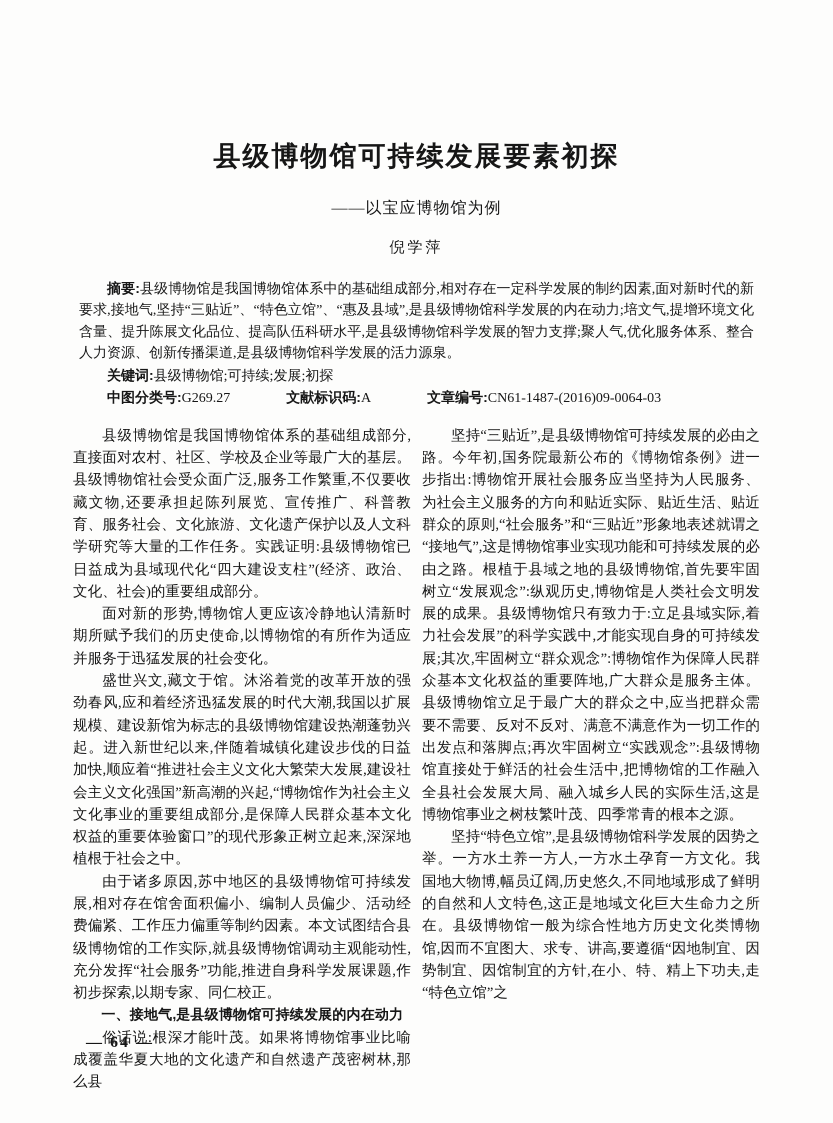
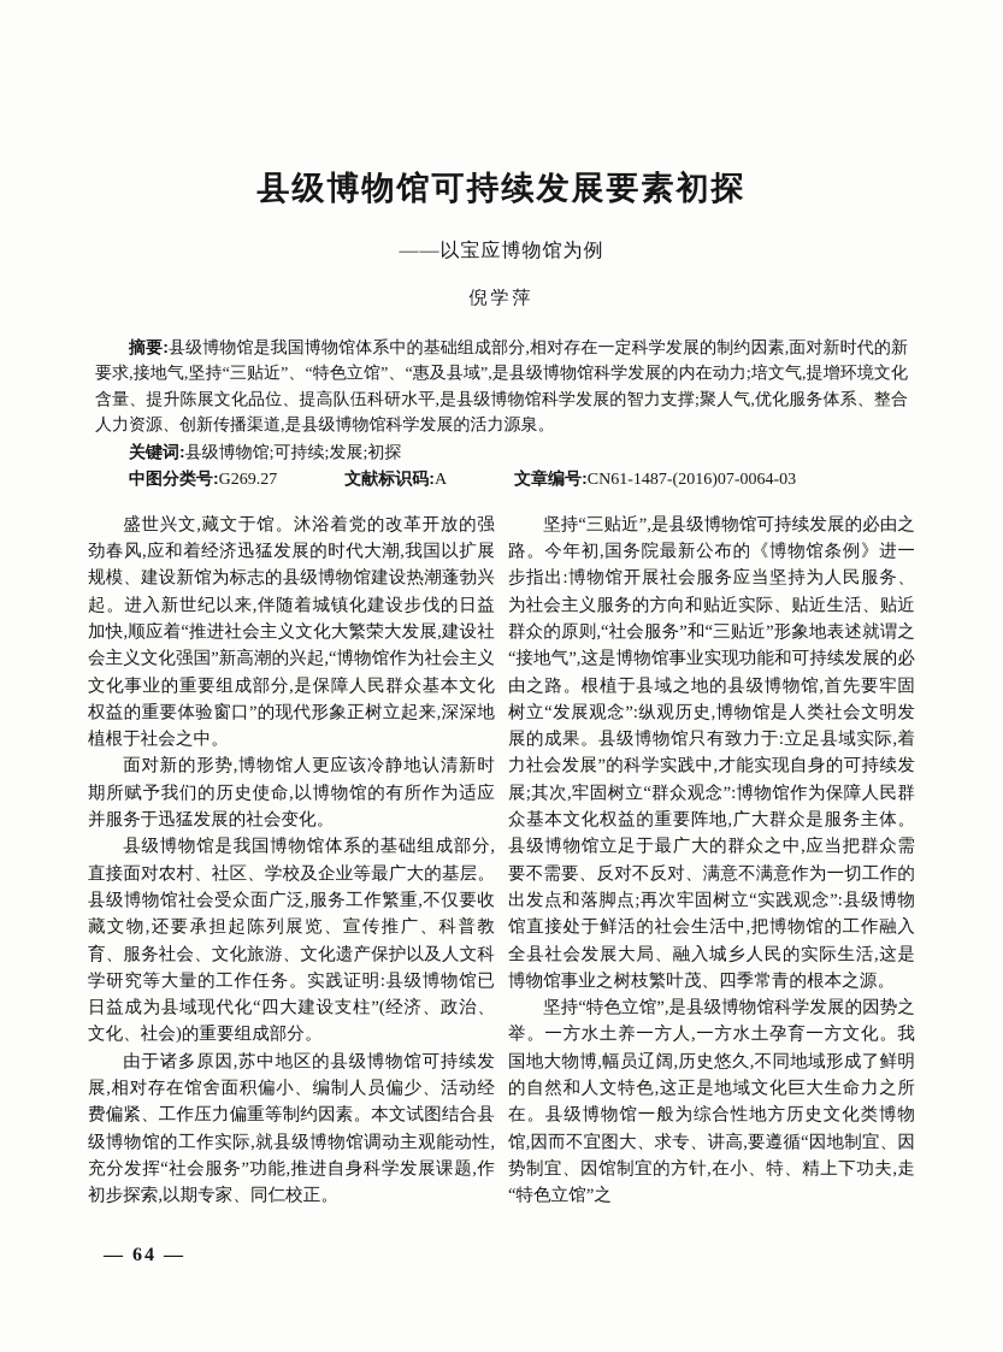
  县级博物馆可持续发展要素初探
  ——以宝应博物馆为例
  倪学萍
  摘要:县级博物馆是我国博物馆体系中的基础组成部分,相对存在一定科学发展的制约因素,面对新时代的新要求,接地气,坚持“三贴近”、“特色立馆”、“惠及县域”,是县级博物馆科学发展的内在动力;培文气,提增环境文化含量、提升陈展文化品位、提高队伍科研水平,是县级博物馆科学发展的智力支撑;聚人气,优化服务体系、整合人力资源、创新传播渠道,是县级博物馆科学发展的活力源泉。
  关键词:县级博物馆;可持续;发展;初探
- 中图分类号:G269.27 文献标识码:A 文章编号:CN61-1487-(2016)09-0064-03
+ 中图分类号:G269.27 文献标识码:A 文章编号:CN61-1487-(2016)07-0064-03
- 县级博物馆是我国博物馆体系的基础组成部分,直接面对农村、社区、学校及企业等最广大的基层。县级博物馆社会受众面广泛,服务工作繁重,不仅要收藏文物,还要承担起陈列展览、宣传推广、科普教育、服务社会、文化旅游、文化遗产保护以及人文科学研究等大量的工作任务。实践证明:县级博物馆已日益成为县域现代化“四大建设支柱”(经济、政治、文化、社会)的重要组成部分。
+ 盛世兴文,藏文于馆。沐浴着党的改革开放的强劲春风,应和着经济迅猛发展的时代大潮,我国以扩展规模、建设新馆为标志的县级博物馆建设热潮蓬勃兴起。进入新世纪以来,伴随着城镇化建设步伐的日益加快,顺应着“推进社会主义文化大繁荣大发展,建设社会主义文化强国”新高潮的兴起,“博物馆作为社会主义文化事业的重要组成部分,是保障人民群众基本文化权益的重要体验窗口”的现代形象正树立起来,深深地植根于社会之中。
  面对新的形势,博物馆人更应该冷静地认清新时期所赋予我们的历史使命,以博物馆的有所作为适应并服务于迅猛发展的社会变化。
- 盛世兴文,藏文于馆。沐浴着党的改革开放的强劲春风,应和着经济迅猛发展的时代大潮,我国以扩展规模、建设新馆为标志的县级博物馆建设热潮蓬勃兴起。进入新世纪以来,伴随着城镇化建设步伐的日益加快,顺应着“推进社会主义文化大繁荣大发展,建设社会主义文化强国”新高潮的兴起,“博物馆作为社会主义文化事业的重要组成部分,是保障人民群众基本文化权益的重要体验窗口”的现代形象正树立起来,深深地植根于社会之中。
+ 县级博物馆是我国博物馆体系的基础组成部分,直接面对农村、社区、学校及企业等最广大的基层。县级博物馆社会受众面广泛,服务工作繁重,不仅要收藏文物,还要承担起陈列展览、宣传推广、科普教育、服务社会、文化旅游、文化遗产保护以及人文科学研究等大量的工作任务。实践证明:县级博物馆已日益成为县域现代化“四大建设支柱”(经济、政治、文化、社会)的重要组成部分。
  由于诸多原因,苏中地区的县级博物馆可持续发展,相对存在馆舍面积偏小、编制人员偏少、活动经费偏紧、工作压力偏重等制约因素。本文试图结合县级博物馆的工作实际,就县级博物馆调动主观能动性,充分发挥“社会服务”功能,推进自身科学发展课题,作初步探索,以期专家、同仁校正。
- 一、接地气,是县级博物馆可持续发展的内在动力
- 俗话说:根深才能叶茂。如果将博物馆事业比喻成覆盖华夏大地的文化遗产和自然遗产茂密树林,那么县
  坚持“三贴近”,是县级博物馆可持续发展的必由之路。今年初,国务院最新公布的《博物馆条例》进一步指出:博物馆开展社会服务应当坚持为人民服务、为社会主义服务的方向和贴近实际、贴近生活、贴近群众的原则,“社会服务”和“三贴近”形象地表述就谓之“接地气”,这是博物馆事业实现功能和可持续发展的必由之路。根植于县域之地的县级博物馆,首先要牢固树立“发展观念”:纵观历史,博物馆是人类社会文明发展的成果。县级博物馆只有致力于:立足县域实际,着力社会发展”的科学实践中,才能实现自身的可持续发展;其次,牢固树立“群众观念”:博物馆作为保障人民群众基本文化权益的重要阵地,广大群众是服务主体。县级博物馆立足于最广大的群众之中,应当把群众需要不需要、反对不反对、满意不满意作为一切工作的出发点和落脚点;再次牢固树立“实践观念”:县级博物馆直接处于鲜活的社会生活中,把博物馆的工作融入全县社会发展大局、融入城乡人民的实际生活,这是博物馆事业之树枝繁叶茂、四季常青的根本之源。
  坚持“特色立馆”,是县级博物馆科学发展的因势之举。一方水土养一方人,一方水土孕育一方文化。我国地大物博,幅员辽阔,历史悠久,不同地域形成了鲜明的自然和人文特色,这正是地域文化巨大生命力之所在。县级博物馆一般为综合性地方历史文化类博物馆,因而不宜图大、求专、讲高,要遵循“因地制宜、因势制宜、因馆制宜的方针,在小、特、精上下功夫,走“特色立馆”之
  — 64 —
